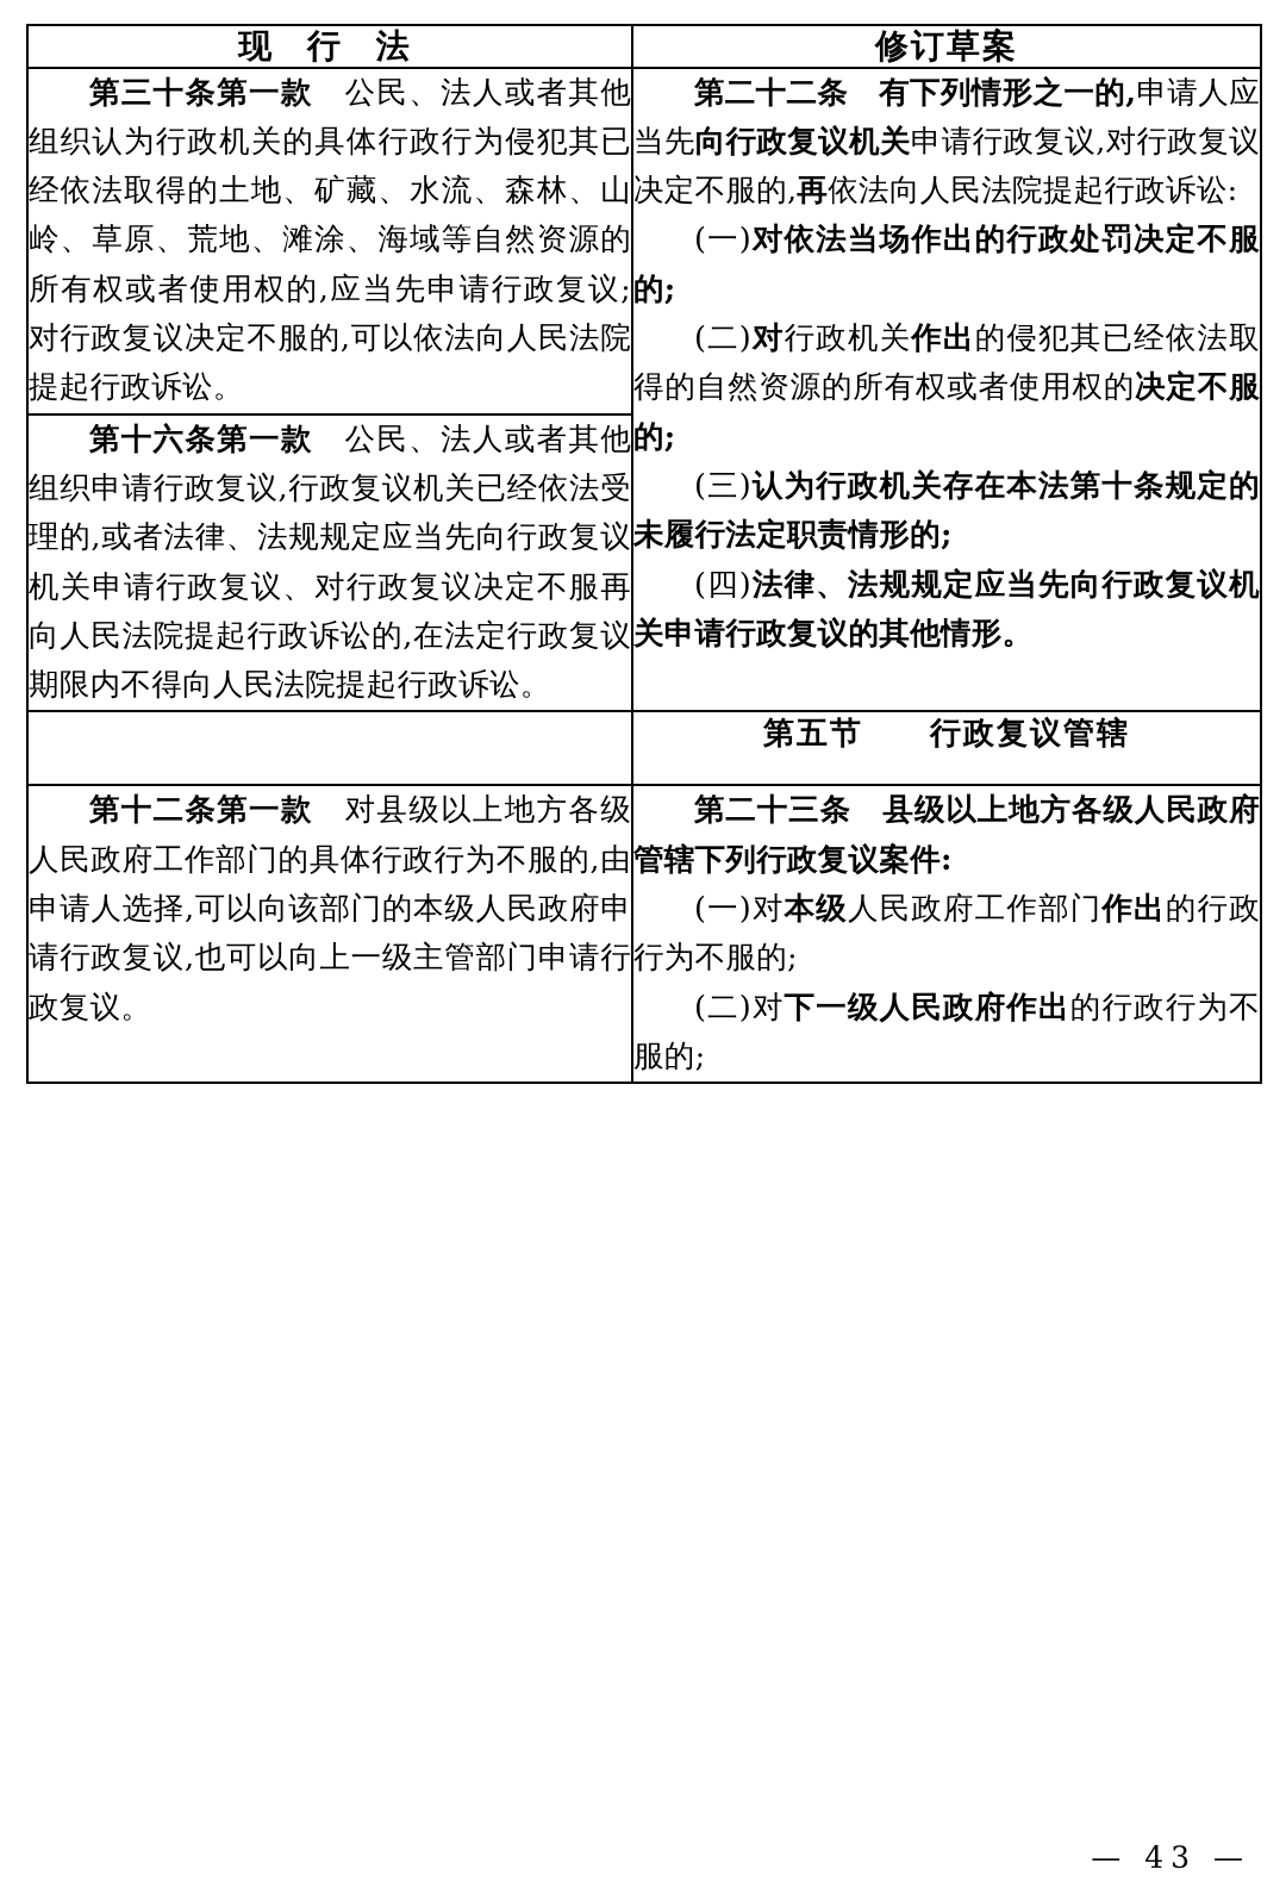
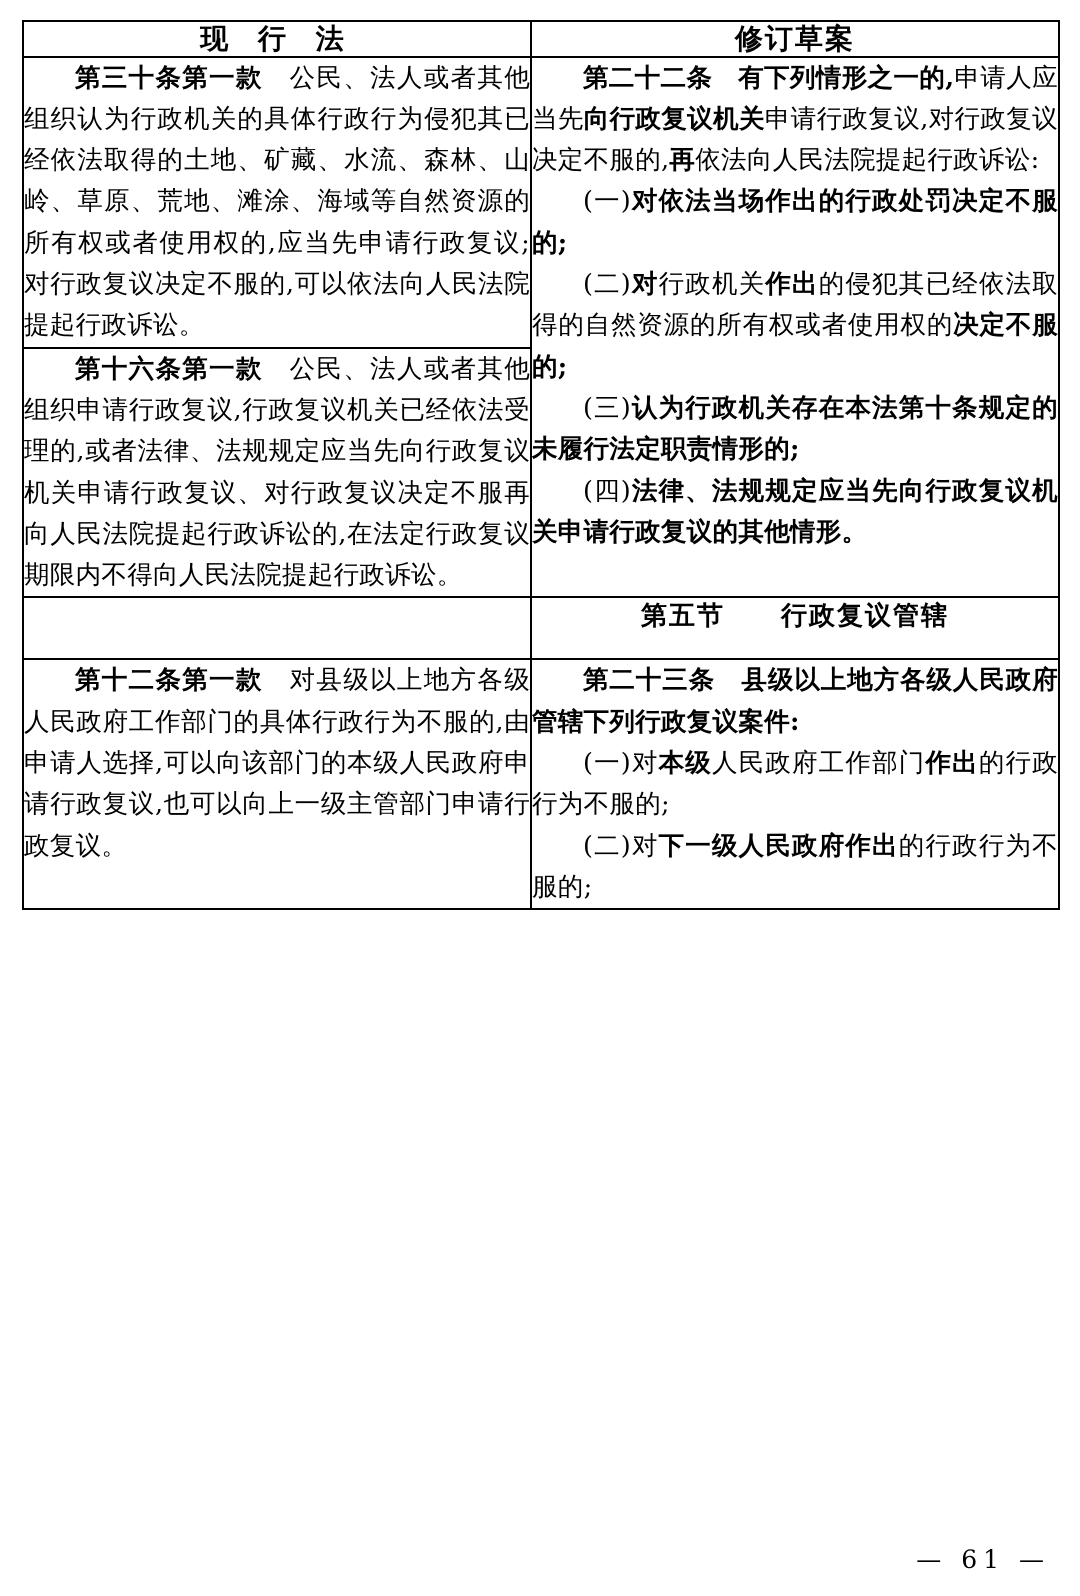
  现 行 法	修订草案
  第三十条第一款 公民、法人或者其他组织认为行政机关的具体行政行为侵犯其已经依法取得的土地、矿藏、水流、森林、山岭、草原、荒地、滩涂、海域等自然资源的所有权或者使用权的,应当先申请行政复议;对行政复议决定不服的,可以依法向人民法院提起行政诉讼。	第二十二条 有下列情形之一的,申请人应当先向行政复议机关申请行政复议,对行政复议决定不服的,再依法向人民法院提起行政诉讼:(一)对依法当场作出的行政处罚决定不服的;(二)对行政机关作出的侵犯其已经依法取得的自然资源的所有权或者使用权的决定不服的;(三)认为行政机关存在本法第十条规定的未履行法定职责情形的;(四)法律、法规规定应当先向行政复议机关申请行政复议的其他情形。
  第十六条第一款 公民、法人或者其他组织申请行政复议,行政复议机关已经依法受理的,或者法律、法规规定应当先向行政复议机关申请行政复议、对行政复议决定不服再向人民法院提起行政诉讼的,在法定行政复议期限内不得向人民法院提起行政诉讼。
  	第五节 行政复议管辖
  第十二条第一款 对县级以上地方各级人民政府工作部门的具体行政行为不服的,由申请人选择,可以向该部门的本级人民政府申请行政复议,也可以向上一级主管部门申请行政复议。	第二十三条 县级以上地方各级人民政府管辖下列行政复议案件:(一)对本级人民政府工作部门作出的行政行为不服的;(二)对下一级人民政府作出的行政行为不服的;
- — 43 —
+ — 61 —
